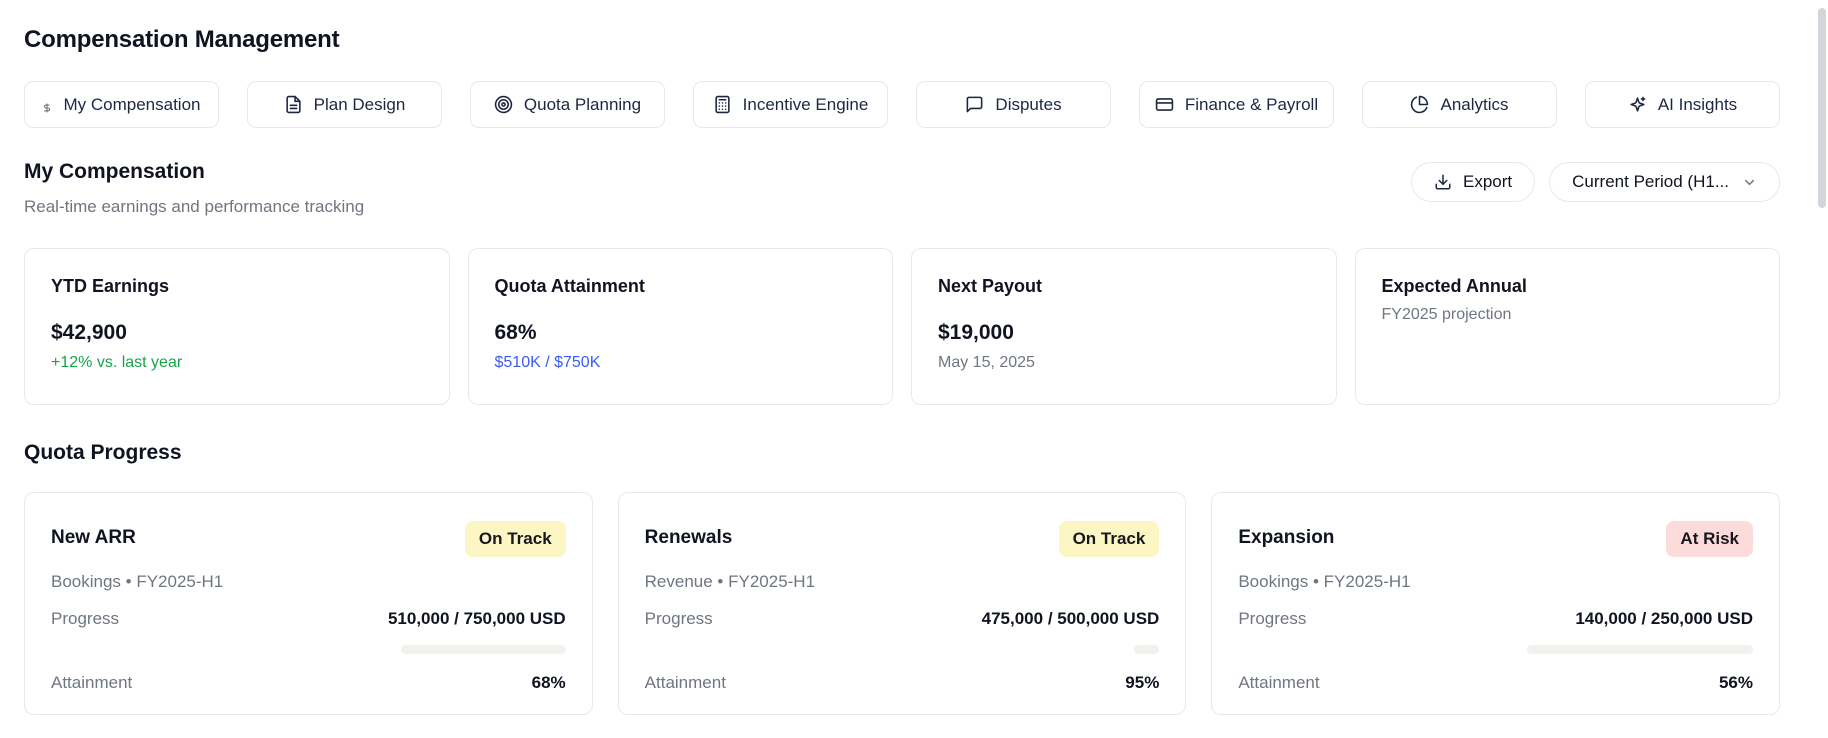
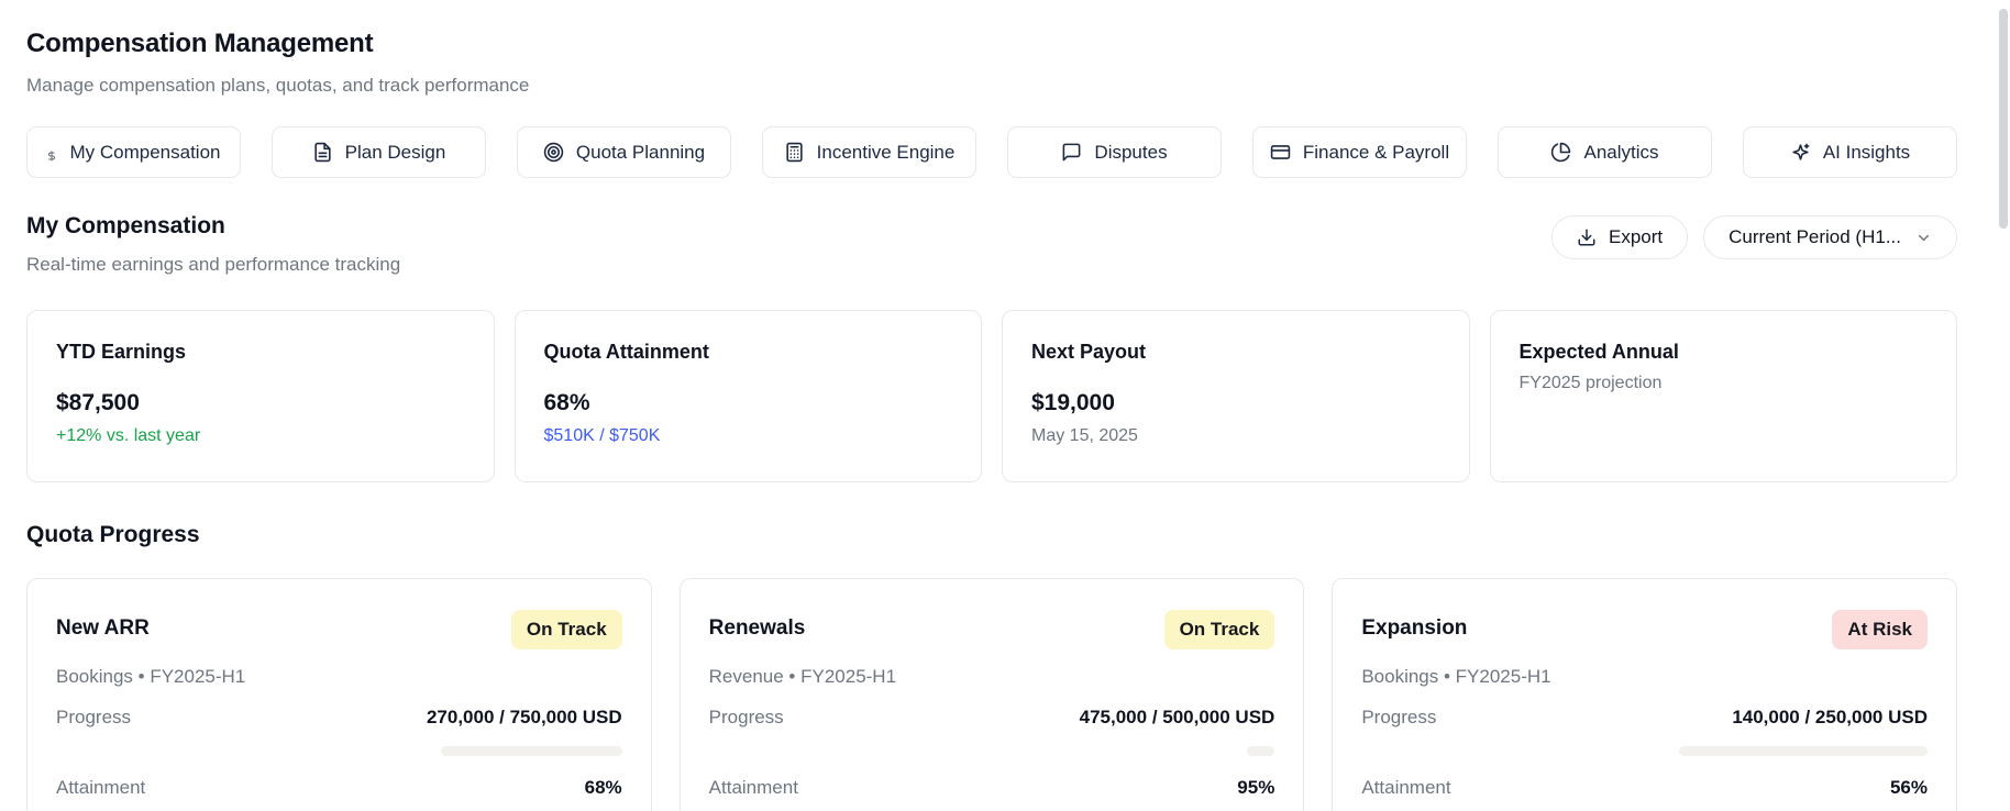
  Compensation Management
+ Manage compensation plans, quotas, and track performance
  My Compensation
  Plan Design
  Quota Planning
  Incentive Engine
  Disputes
  Finance & Payroll
  Analytics
  AI Insights
  My Compensation
  Real-time earnings and performance tracking
  Export
  Current Period (H1...
  YTD Earnings
- $42,900
+ $87,500
  +12% vs. last year
  Quota Attainment
  68%
  $510K / $750K
  Next Payout
  $19,000
  May 15, 2025
  Expected Annual
  FY2025 projection
  Quota Progress
  New ARR
  On Track
  Bookings • FY2025-H1
  Progress
- 510,000 / 750,000 USD
+ 270,000 / 750,000 USD
  Attainment
  68%
  Renewals
  On Track
  Revenue • FY2025-H1
  Progress
  475,000 / 500,000 USD
  Attainment
  95%
  Expansion
  At Risk
  Bookings • FY2025-H1
  Progress
  140,000 / 250,000 USD
  Attainment
  56%
